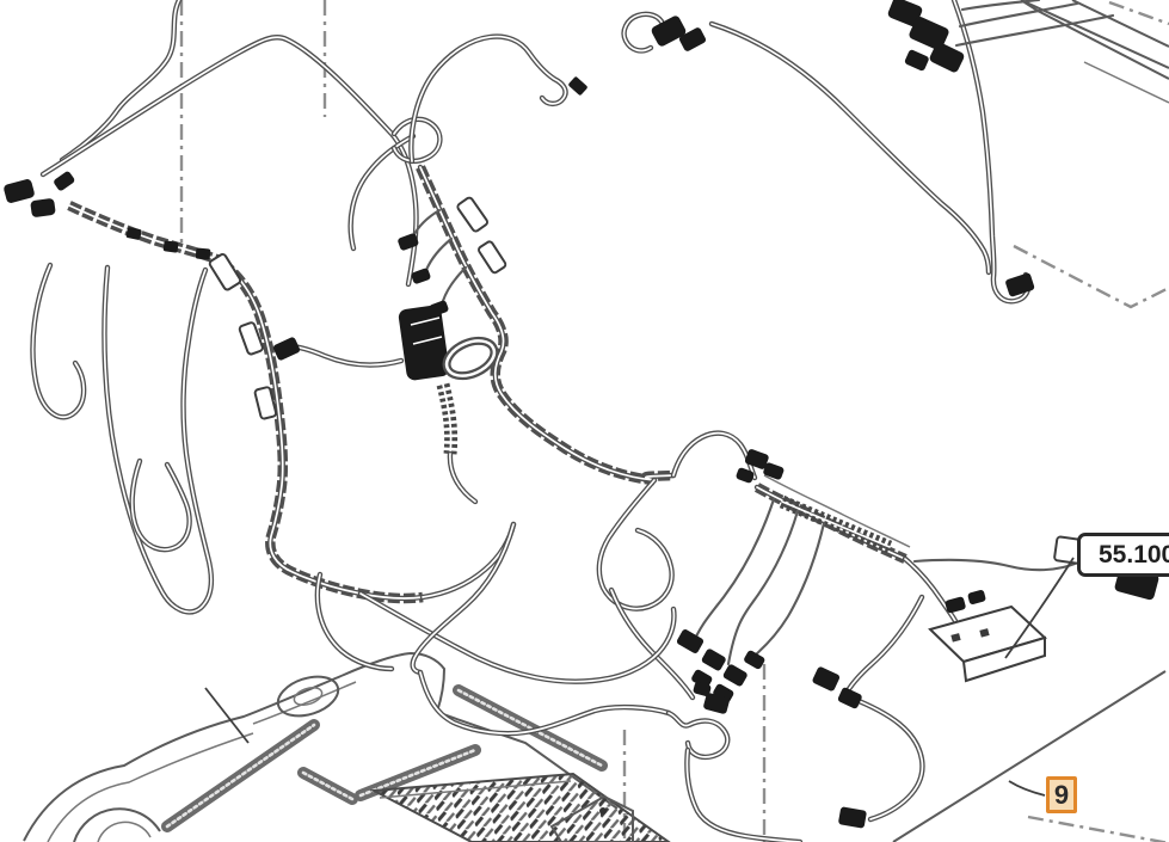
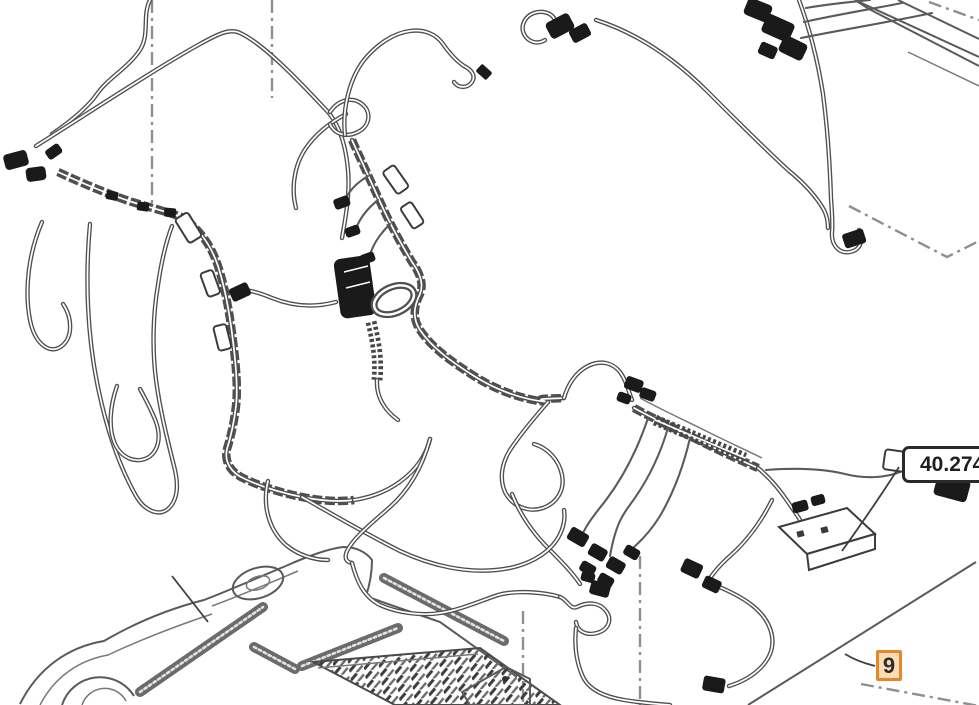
- 55.100
+ 40.274
  9
